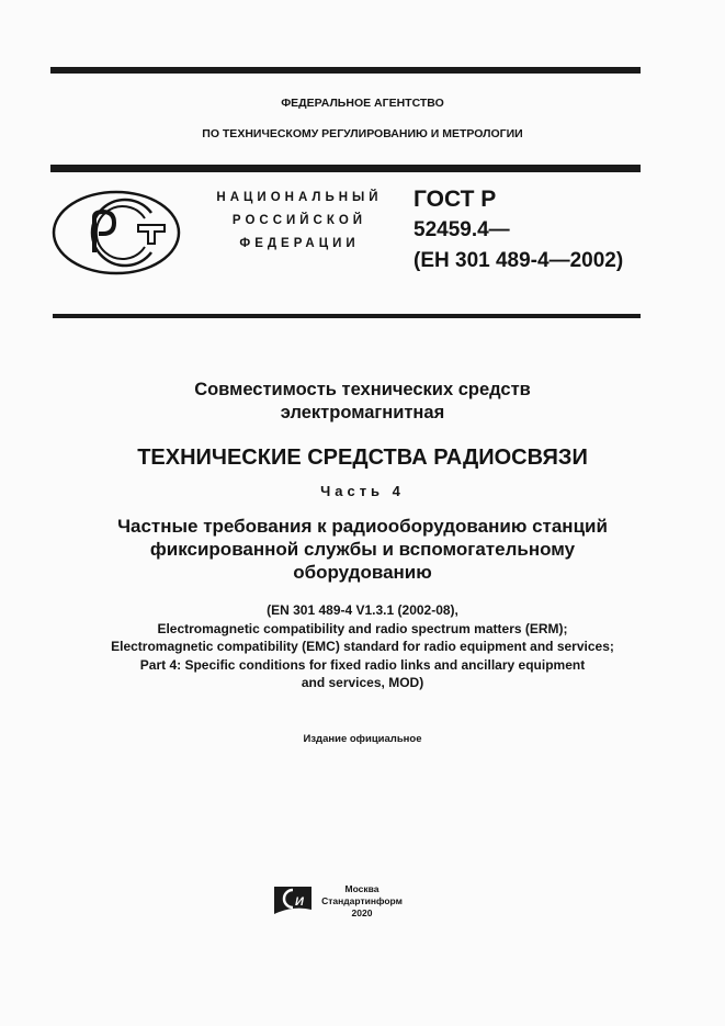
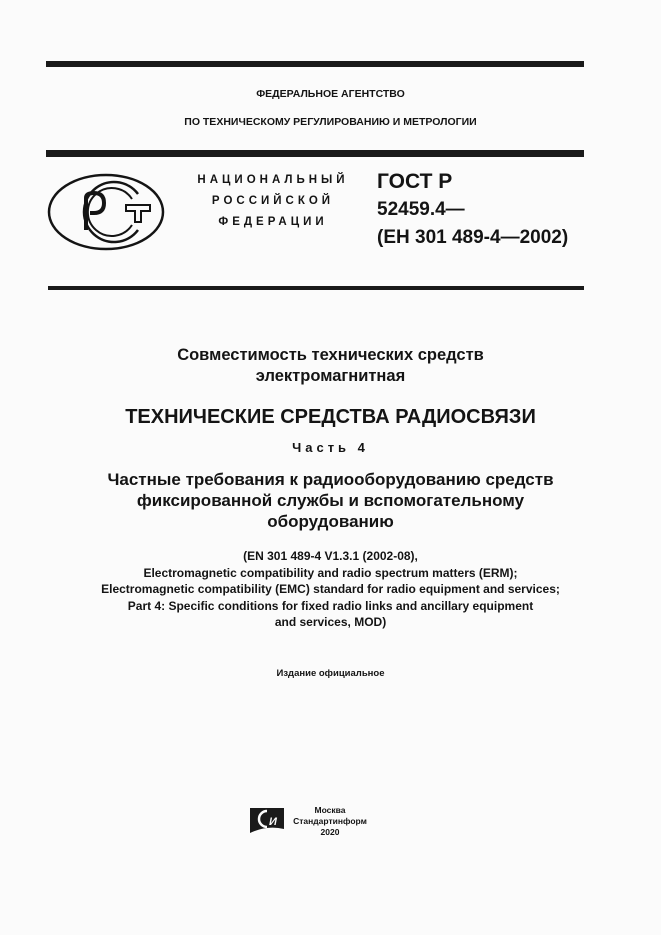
  ФЕДЕРАЛЬНОЕ АГЕНТСТВО
  ПО ТЕХНИЧЕСКОМУ РЕГУЛИРОВАНИЮ И МЕТРОЛОГИИ
  НАЦИОНАЛЬНЫЙ
  РОССИЙСКОЙ
  ФЕДЕРАЦИИ
  ГОСТ Р
  52459.4—
  (ЕН 301 489-4—2002)
  Совместимость технических средств
  электромагнитная
  ТЕХНИЧЕСКИЕ СРЕДСТВА РАДИОСВЯЗИ
  Часть 4
- Частные требования к радиооборудованию станций
+ Частные требования к радиооборудованию средств
  фиксированной службы и вспомогательному
  оборудованию
  (EN 301 489-4 V1.3.1 (2002-08),
  Electromagnetic compatibility and radio spectrum matters (ERM);
  Electromagnetic compatibility (EMC) standard for radio equipment and services;
  Part 4: Specific conditions for fixed radio links and ancillary equipment
  and services, MOD)
  Издание официальное
  И
  Москва
  Стандартинформ
  2020
